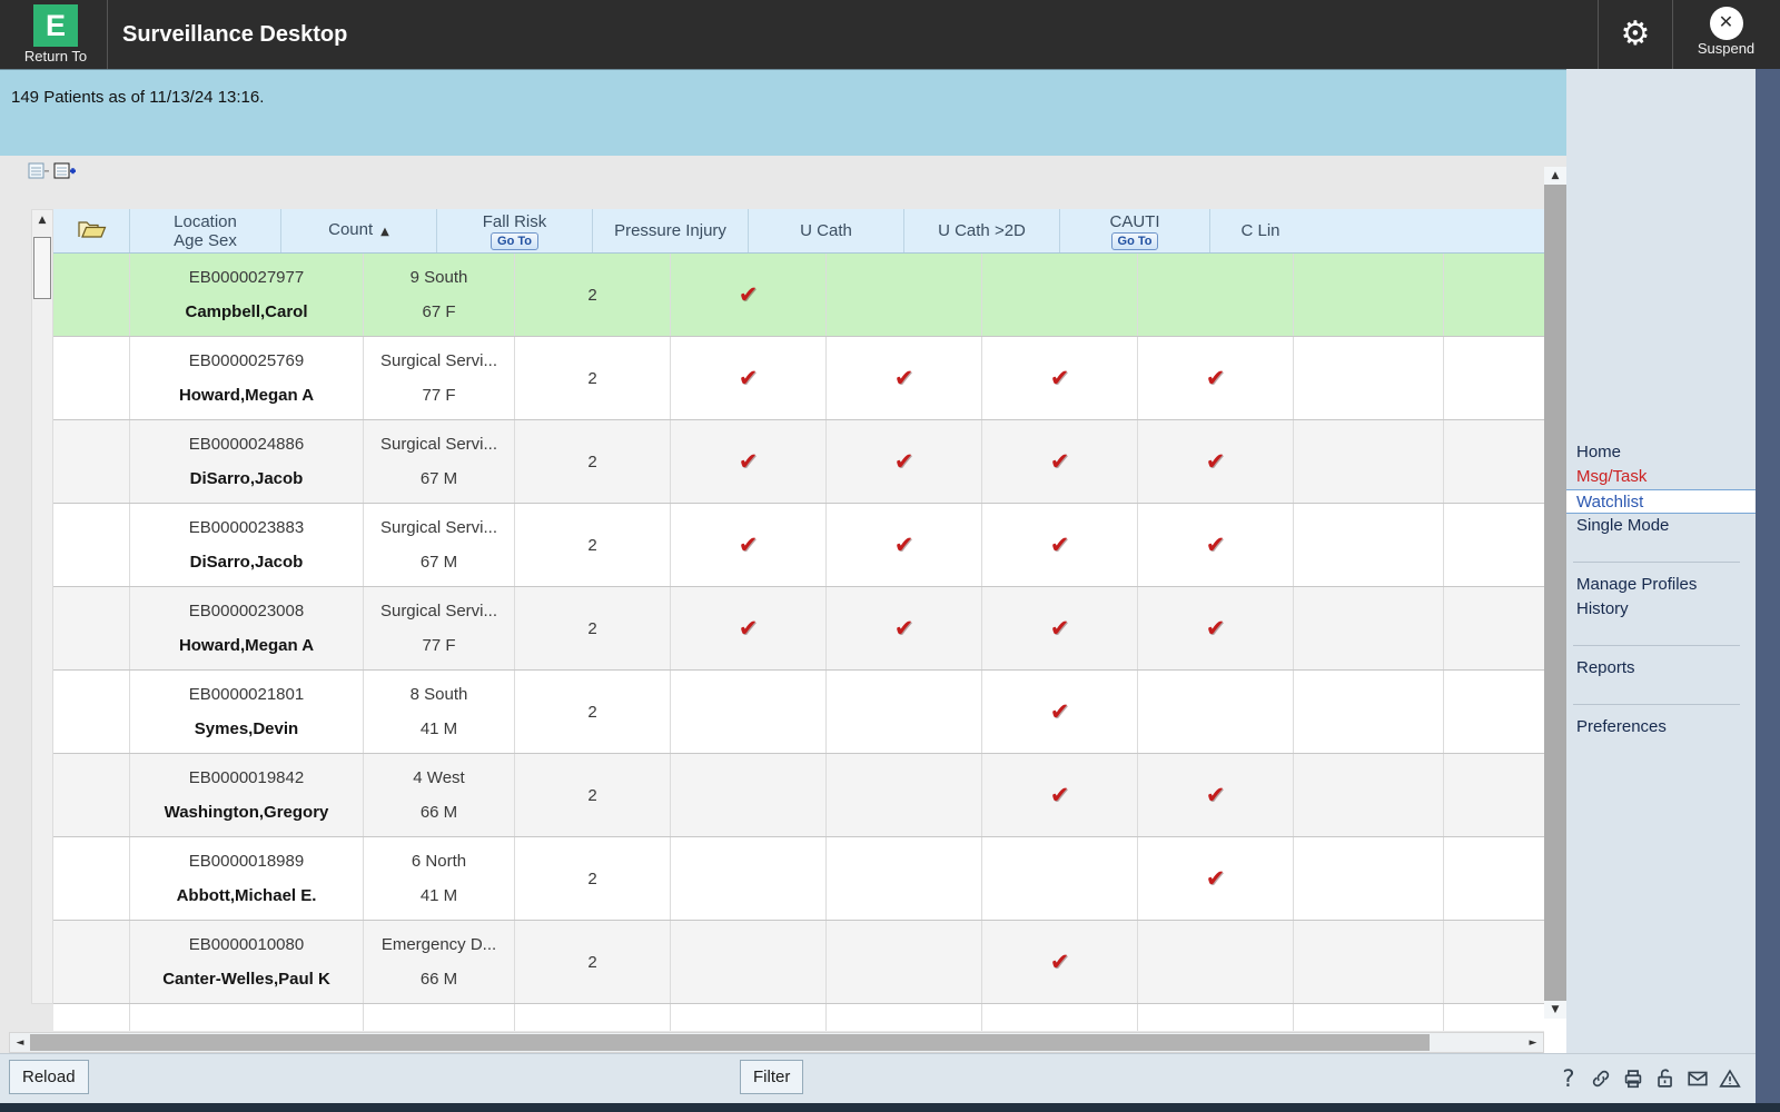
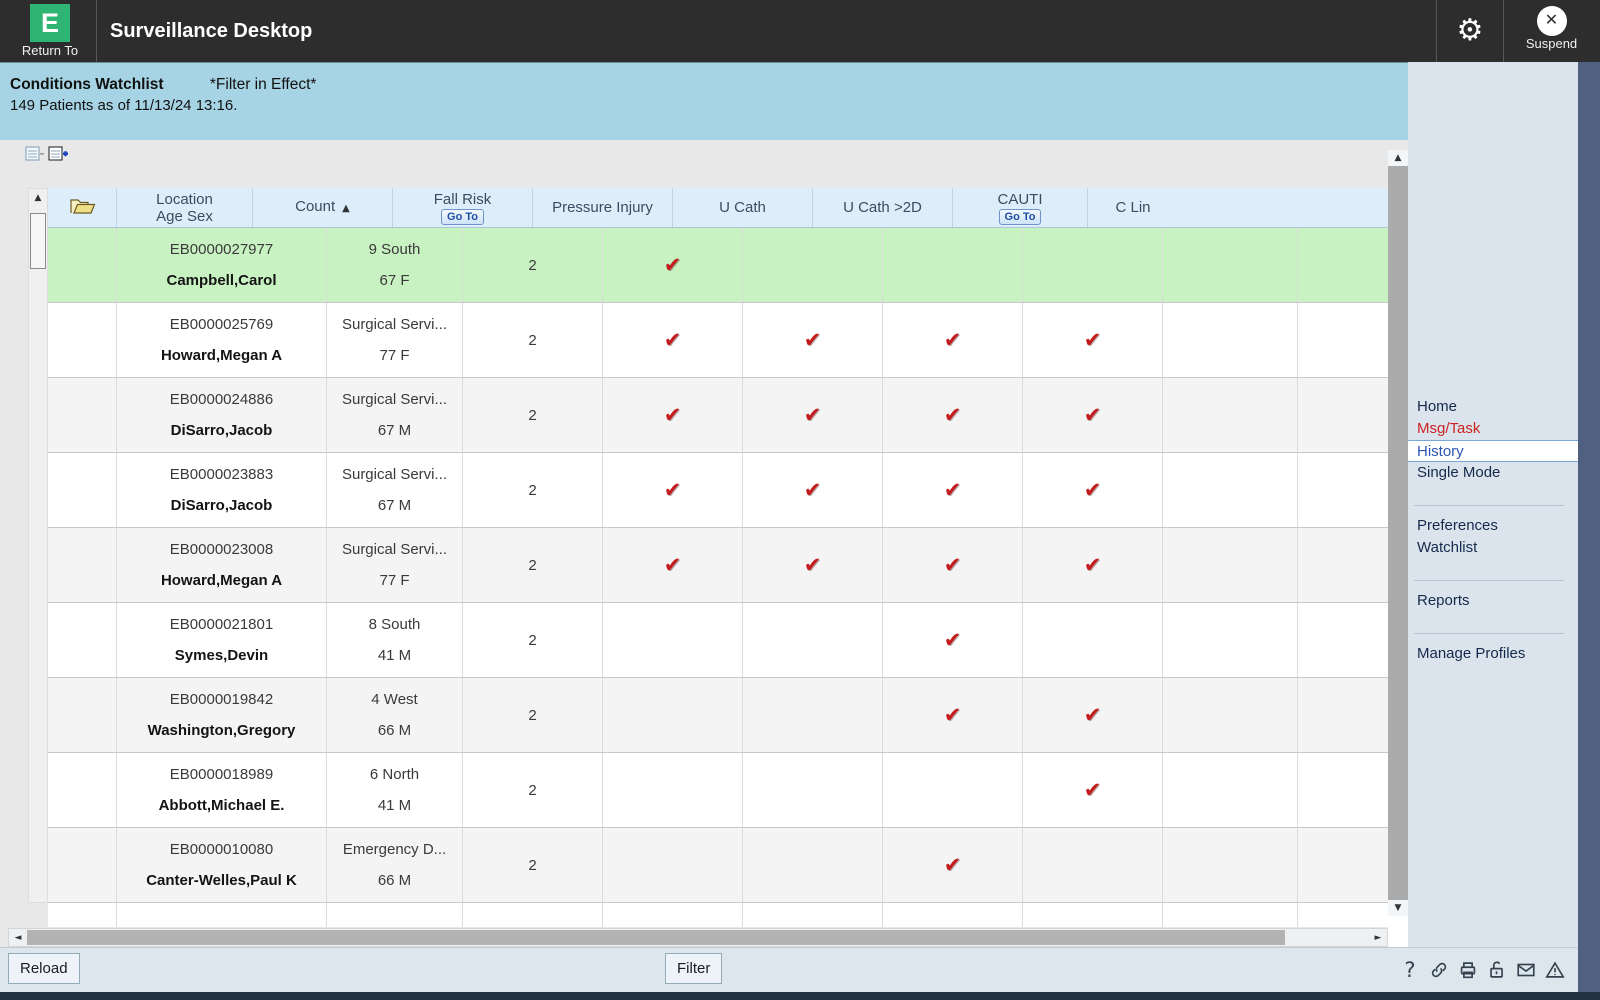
  E
  Return To
  Surveillance Desktop
  ⚙
  ✕
  Suspend
+ Conditions Watchlist *Filter in Effect*
  149 Patients as of 11/13/24 13:16.
  Home
  Msg/Task
- Watchlist
+ History
  Single Mode
- Manage Profiles
+ Preferences
- History
+ Watchlist
  Reports
- Preferences
+ Manage Profiles
  ▲
  Location
  Age Sex
  Count ▲
  Fall Risk
  Go To
  Pressure Injury
  U Cath
  U Cath >2D
  CAUTI
  Go To
  C Lin
  EB0000027977
  Campbell,Carol
  9 South
  67 F
  2
  ✔
  EB0000025769
  Howard,Megan A
  Surgical Servi...
  77 F
  2
  ✔
  ✔
  ✔
  ✔
  EB0000024886
  DiSarro,Jacob
  Surgical Servi...
  67 M
  2
  ✔
  ✔
  ✔
  ✔
  EB0000023883
  DiSarro,Jacob
  Surgical Servi...
  67 M
  2
  ✔
  ✔
  ✔
  ✔
  EB0000023008
  Howard,Megan A
  Surgical Servi...
  77 F
  2
  ✔
  ✔
  ✔
  ✔
  EB0000021801
  Symes,Devin
  8 South
  41 M
  2
  ✔
  EB0000019842
  Washington,Gregory
  4 West
  66 M
  2
  ✔
  ✔
  EB0000018989
  Abbott,Michael E.
  6 North
  41 M
  2
  ✔
  EB0000010080
  Canter-Welles,Paul K
  Emergency D...
  66 M
  2
  ✔
  ▲
  ▼
  ◄
  ►
  Reload
  Filter
  ?
